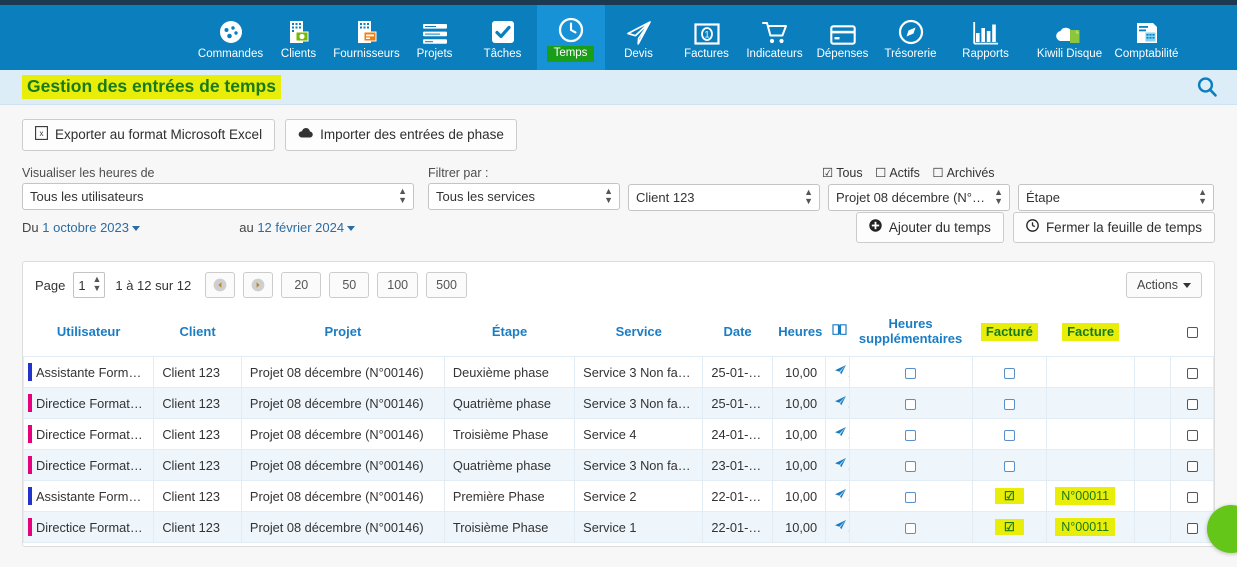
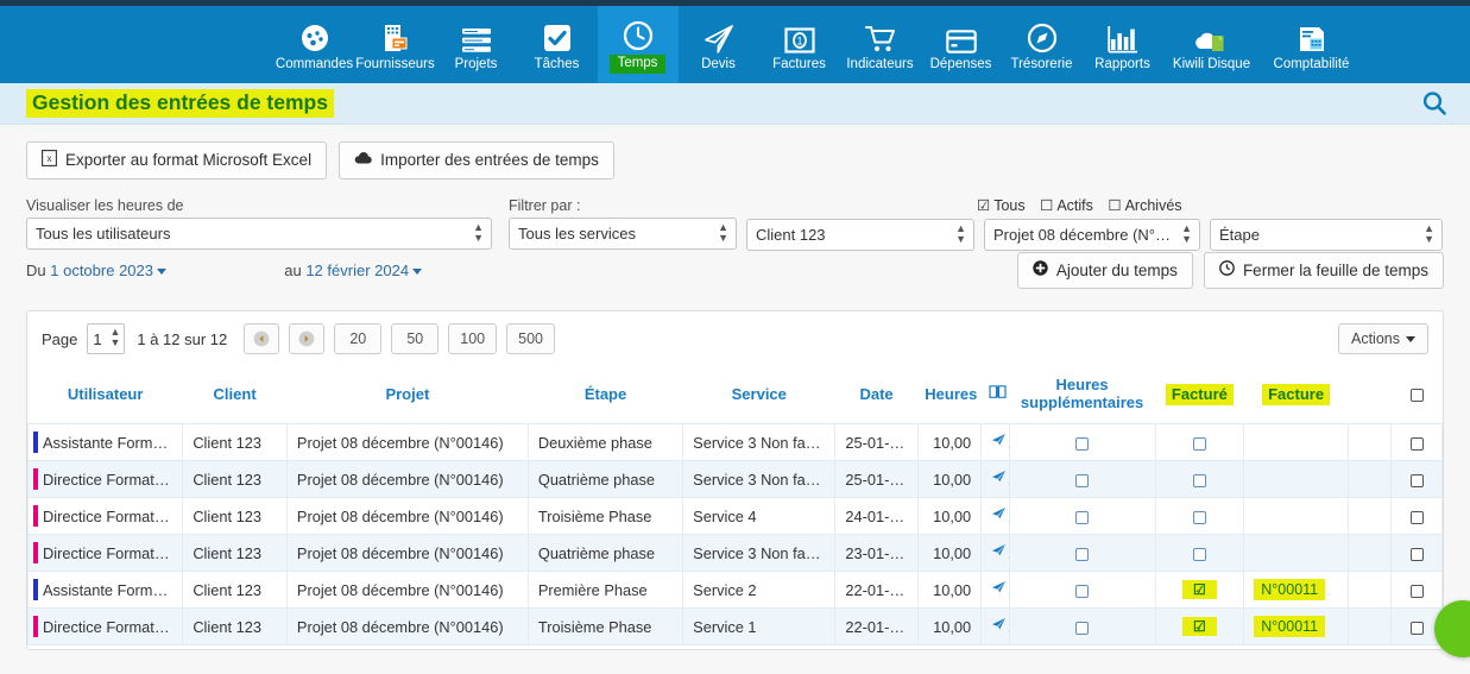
  Commandes
- Clients
  Fournisseurs
  Projets
  Tâches
  Temps
  Devis
  1
  Factures
  Indicateurs
  Dépenses
  Trésorerie
  Rapports
  Kiwili Disque
  Comptabilité
  Gestion des entrées de temps
  x
  Exporter au format Microsoft Excel
- Importer des entrées de phase
+ Importer des entrées de temps
  Visualiser les heures de
  Tous les utilisateurs
  ▲
  ▼
  Filtrer par :
  Tous les services
  ▲
  ▼
  Client 123
  ▲
  ▼
  Projet 08 décembre (N°00
  ▲
  ▼
  Étape
  ▲
  ▼
  ☑ Tous ☐ Actifs ☐ Archivés
  Du 1 octobre 2023 au 12 février 2024
  Ajouter du temps
  Fermer la feuille de temps
  Page
  1
  ▲
  ▼
  1 à 12 sur 12
  20
  50
  100
  500
  Actions
  Utilisateur	Client	Projet	Étape	Service	Date	Heures		Heures supplémentaires	Facturé	Facture
  Assistante Form…	Client 123	Projet 08 décembre (N°00146)	Deuxième phase	Service 3 Non fac…	25-01-202	10,00
  Directice Format…	Client 123	Projet 08 décembre (N°00146)	Quatrième phase	Service 3 Non fac…	25-01-202	10,00
  Directice Format…	Client 123	Projet 08 décembre (N°00146)	Troisième Phase	Service 4	24-01-202	10,00
  Directice Format…	Client 123	Projet 08 décembre (N°00146)	Quatrième phase	Service 3 Non fac…	23-01-202	10,00
  Assistante Form…	Client 123	Projet 08 décembre (N°00146)	Première Phase	Service 2	22-01-202	10,00			☑	N°00011
  Directice Format…	Client 123	Projet 08 décembre (N°00146)	Troisième Phase	Service 1	22-01-202	10,00			☑	N°00011
